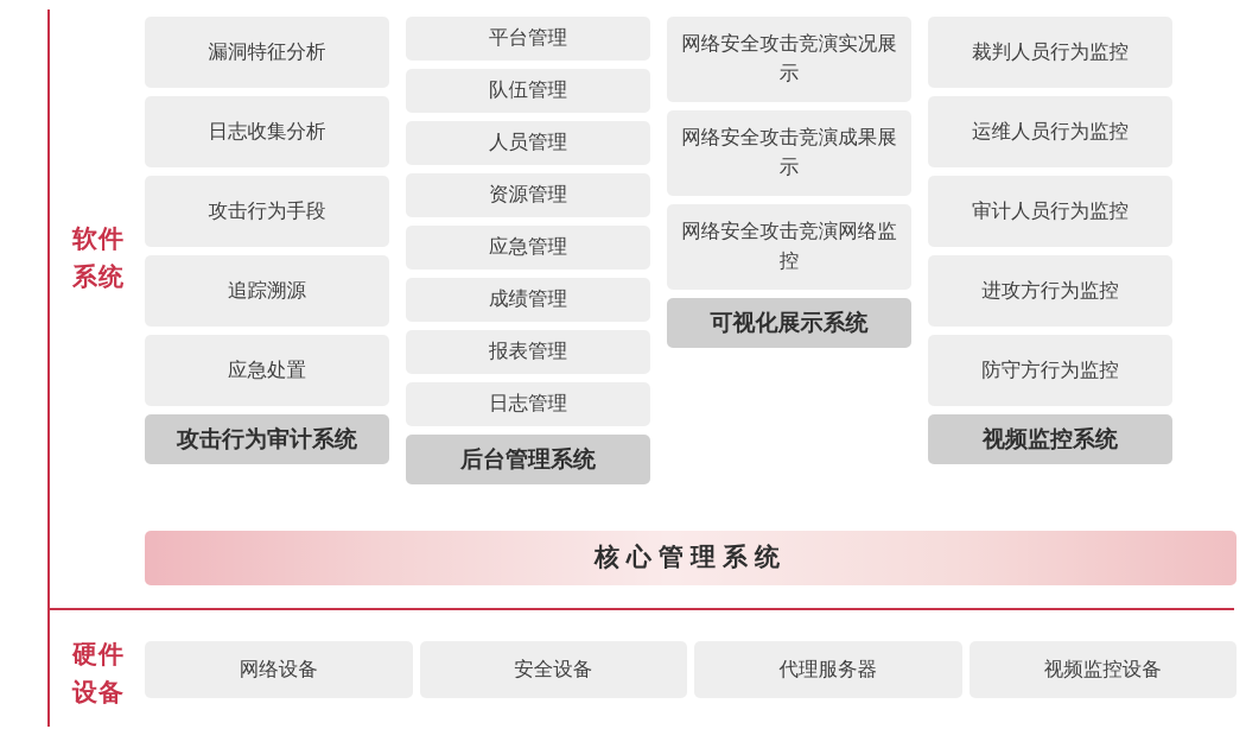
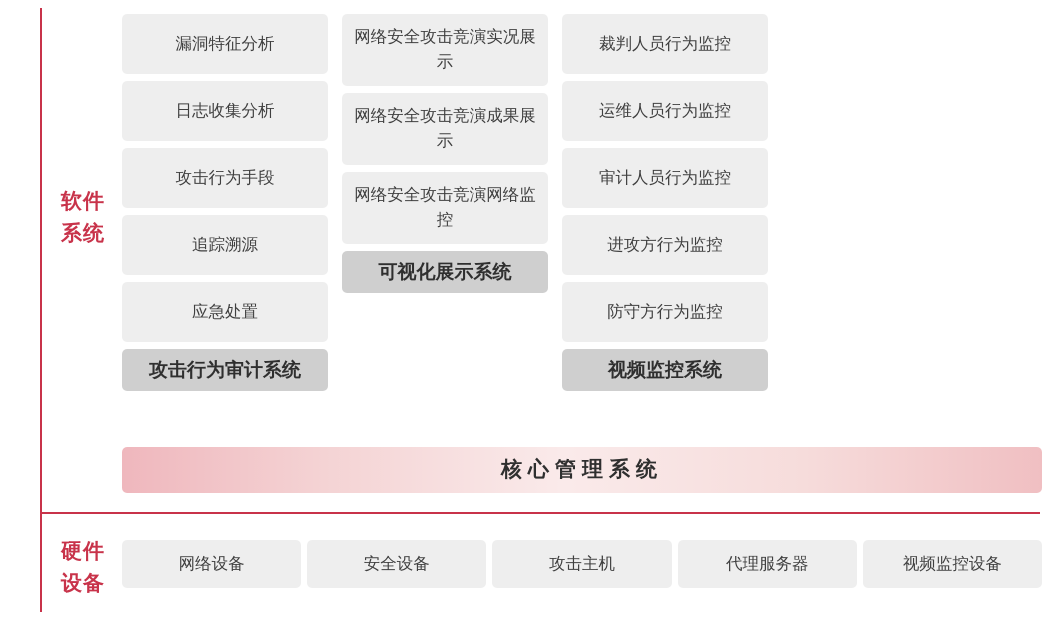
  软件
  系统
  硬件
  设备
  漏洞特征分析
  日志收集分析
  攻击行为手段
  追踪溯源
  应急处置
  攻击行为审计系统
- 平台管理
- 队伍管理
- 人员管理
- 资源管理
- 应急管理
- 成绩管理
- 报表管理
- 日志管理
- 后台管理系统
  网络安全攻击竞演实况展示
  网络安全攻击竞演成果展示
  网络安全攻击竞演网络监控
  可视化展示系统
  裁判人员行为监控
  运维人员行为监控
  审计人员行为监控
  进攻方行为监控
  防守方行为监控
  视频监控系统
  核心管理系统
  网络设备
  安全设备
+ 攻击主机
  代理服务器
  视频监控设备
